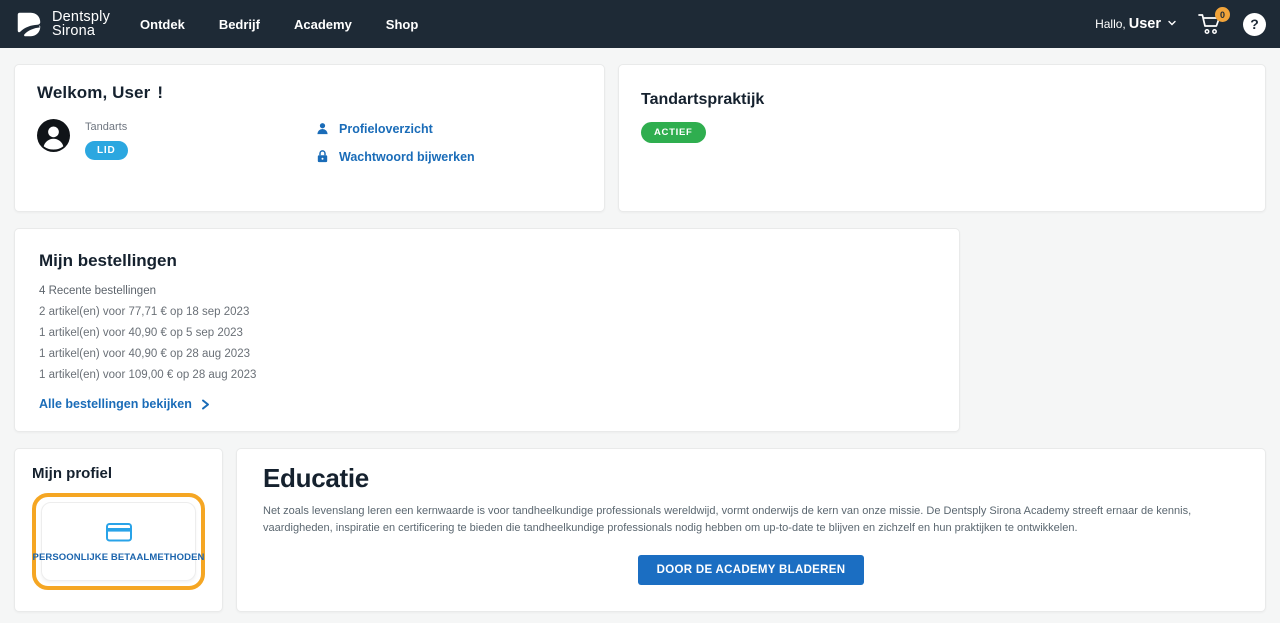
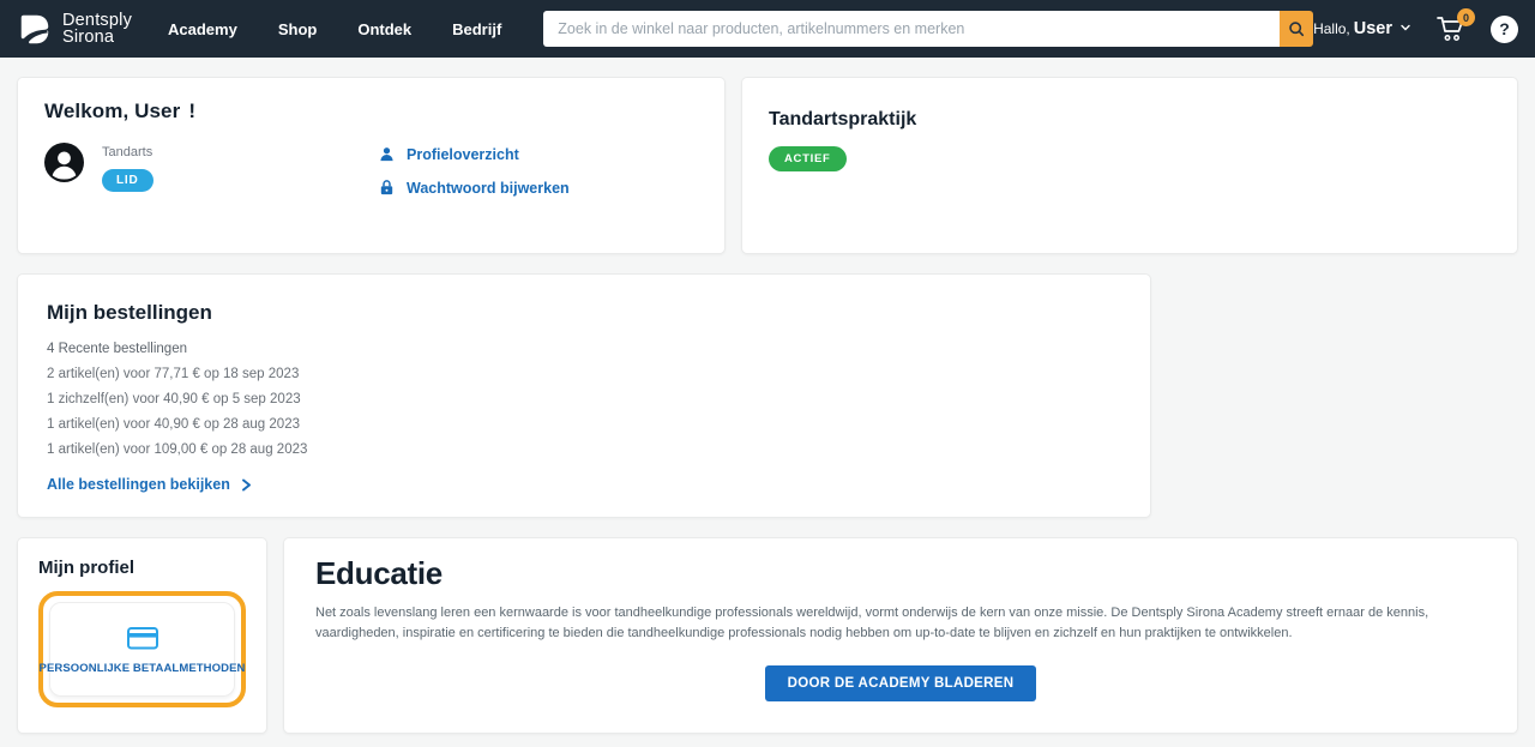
  Dentsply
  Sirona
- Ontdek
+ Academy
- Bedrijf
+ Shop
- Academy
+ Ontdek
- Shop
+ Bedrijf
+ Zoek in de winkel naar producten, artikelnummers en merken
  Hallo,
  User
  0
  ?
  Welkom, User !
  Tandarts
  LID
  Profieloverzicht
  Wachtwoord bijwerken
  Tandartspraktijk
  ACTIEF
  Mijn bestellingen
  4 Recente bestellingen
  2 artikel(en) voor 77,71 € op 18 sep 2023
- 1 artikel(en) voor 40,90 € op 5 sep 2023
+ 1 zichzelf(en) voor 40,90 € op 5 sep 2023
  1 artikel(en) voor 40,90 € op 28 aug 2023
  1 artikel(en) voor 109,00 € op 28 aug 2023
  Alle bestellingen bekijken
  Mijn profiel
  PERSOONLIJKE BETAALMETHODEN
  Educatie
  Net zoals levenslang leren een kernwaarde is voor tandheelkundige professionals wereldwijd, vormt onderwijs de kern van onze missie. De Dentsply Sirona Academy streeft ernaar de kennis, vaardigheden, inspiratie en certificering te bieden die tandheelkundige professionals nodig hebben om up-to-date te blijven en zichzelf en hun praktijken te ontwikkelen.
  DOOR DE ACADEMY BLADEREN
